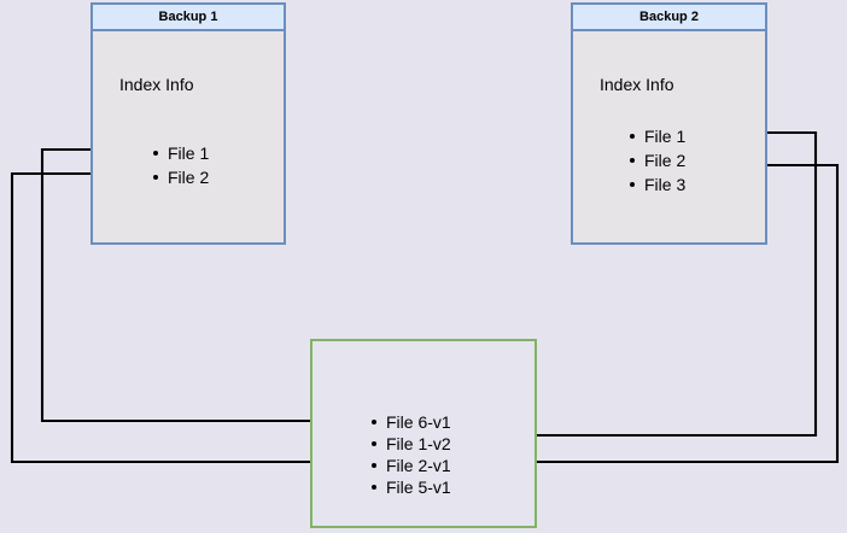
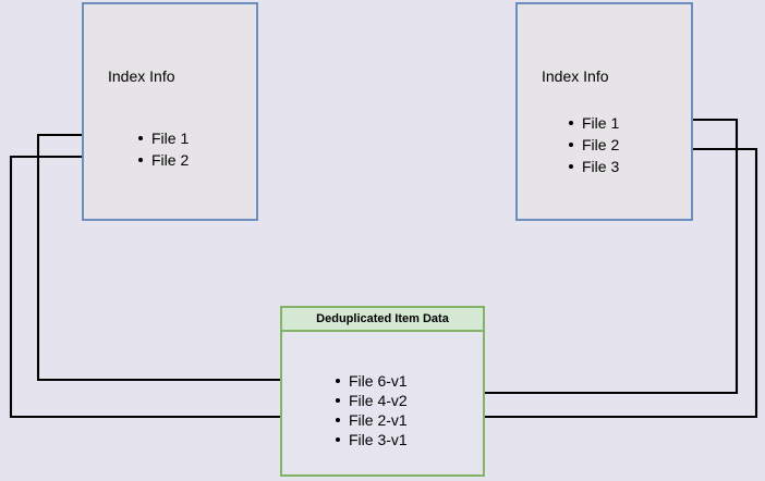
- Backup 1
  Index Info
  File 1
  File 2
- Backup 2
  Index Info
  File 1
  File 2
  File 3
+ Deduplicated Item Data
  File 6-v1
- File 1-v2
+ File 4-v2
  File 2-v1
- File 5-v1
+ File 3-v1
